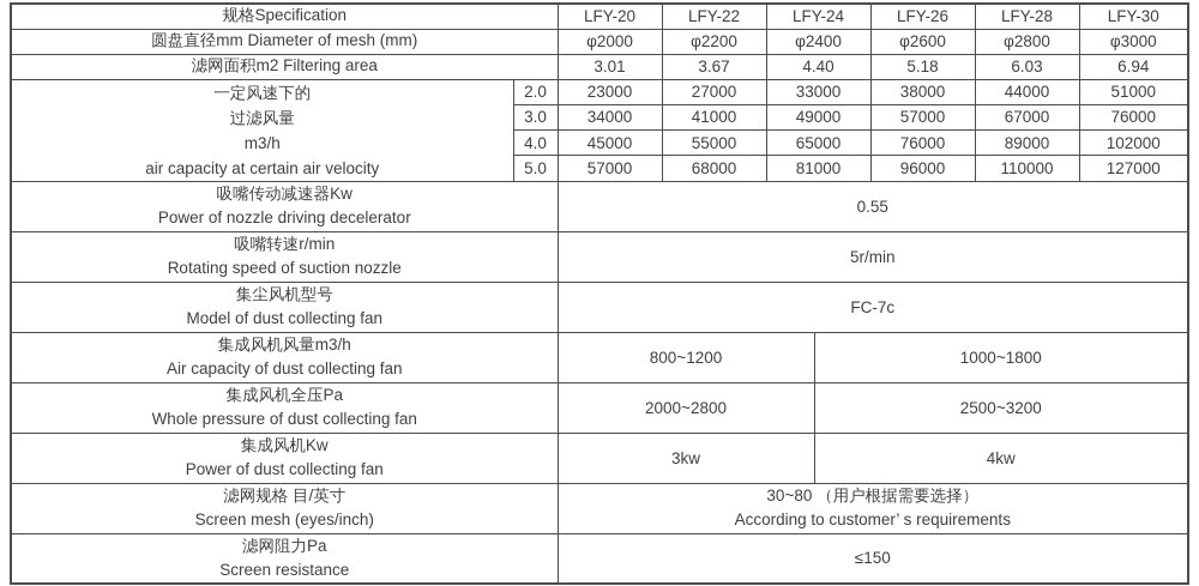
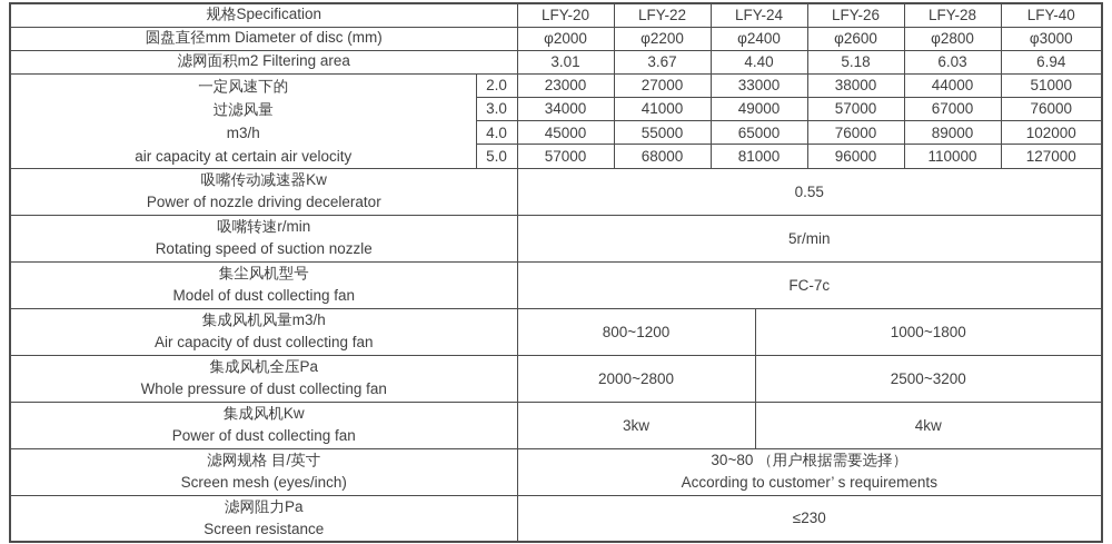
- 规格Specification	LFY-20	LFY-22	LFY-24	LFY-26	LFY-28	LFY-30
+ 规格Specification	LFY-20	LFY-22	LFY-24	LFY-26	LFY-28	LFY-40
- 圆盘直径mm Diameter of mesh (mm)	φ2000	φ2200	φ2400	φ2600	φ2800	φ3000
+ 圆盘直径mm Diameter of disc (mm)	φ2000	φ2200	φ2400	φ2600	φ2800	φ3000
  滤网面积m2 Filtering area	3.01	3.67	4.40	5.18	6.03	6.94
  一定风速下的 过滤风量 m3/h air capacity at certain air velocity	2.0	23000	27000	33000	38000	44000	51000
  3.0	34000	41000	49000	57000	67000	76000
  4.0	45000	55000	65000	76000	89000	102000
  5.0	57000	68000	81000	96000	110000	127000
  吸嘴传动减速器Kw Power of nozzle driving decelerator	0.55
  吸嘴转速r/min Rotating speed of suction nozzle	5r/min
  集尘风机型号 Model of dust collecting fan	FC-7c
  集成风机风量m3/h Air capacity of dust collecting fan	800~1200	1000~1800
  集成风机全压Pa Whole pressure of dust collecting fan	2000~2800	2500~3200
  集成风机Kw Power of dust collecting fan	3kw	4kw
  滤网规格 目/英寸 Screen mesh (eyes/inch)	30~80 （用户根据需要选择） According to customer’ s requirements
- 滤网阻力Pa Screen resistance	≤150
+ 滤网阻力Pa Screen resistance	≤230
